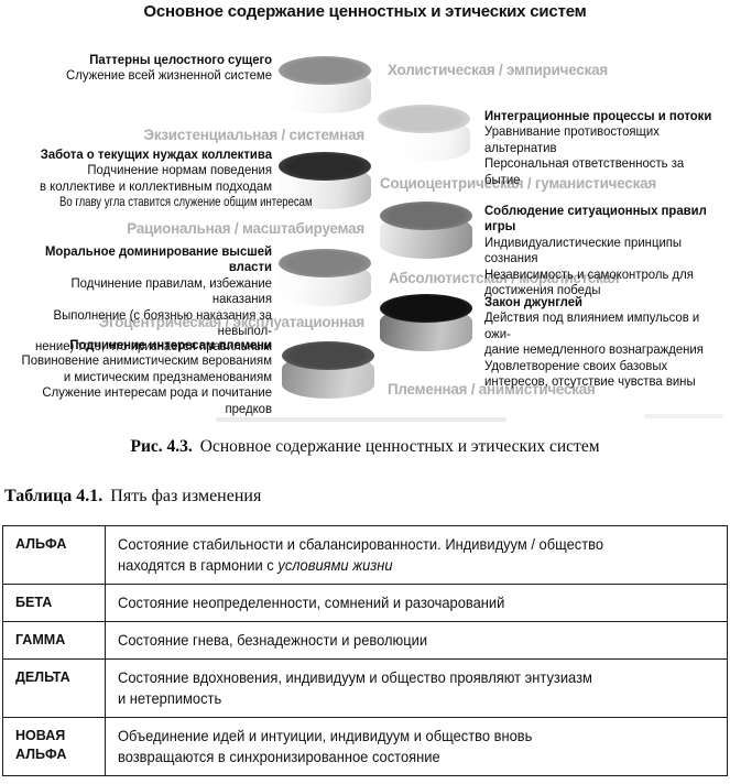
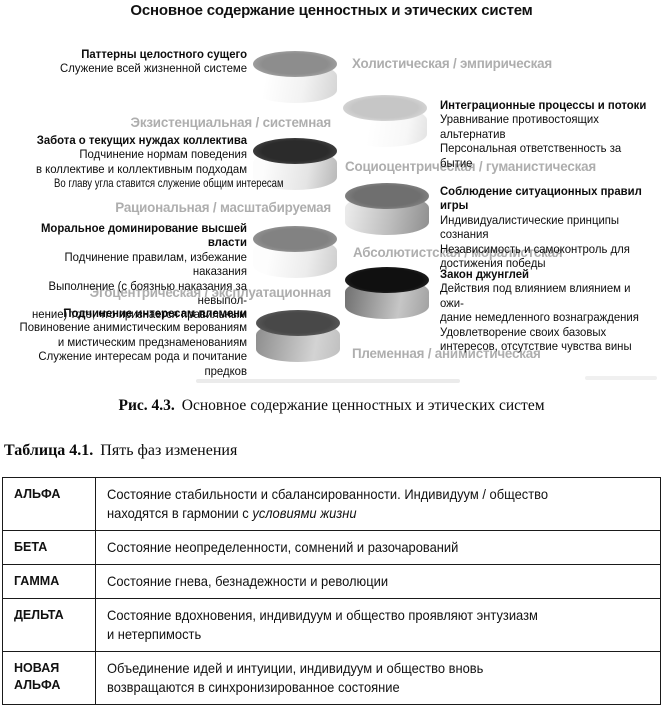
  Основное содержание ценностных и этических систем
  Холистическая / эмпирическая
  Экзистенциальная / системная
  Социоцентрическая / гуманистическая
  Рациональная / масштабируемая
  Абсолютистская / моралистская
  Эгоцентрическая / эксплуатационная
  Племенная / анимистическая
  Паттерны целостного сущего
  Служение всей жизненной системе
  Забота о текущих нуждах коллектива
  Подчинение нормам поведения
  в коллективе и коллективным подходам
  Во главу угла ставится служение общим интересам
  Моральное доминирование высшей власти
  Подчинение правилам, избежание наказания
  Выполнение (с боязнью наказания за невыпол-
  нение) того, что признается правильным
  Подчинение интересам племени
  Повиновение анимистическим верованиям
  и мистическим предзнаменованиям
  Служение интересам рода и почитание
  предков
  Интеграционные процессы и потоки
  Уравнивание противостоящих альтернатив
  Персональная ответственность за бытие
  Соблюдение ситуационных правил игры
  Индивидуалистические принципы сознания
  Независимость и самоконтроль для
  достижения победы
  Закон джунглей
- Действия под влиянием импульсов и ожи-
+ Действия под влиянием влиянием и ожи-
  дание немедленного вознаграждения
  Удовлетворение своих базовых
  интересов, отсутствие чувства вины
  Рис. 4.3. Основное содержание ценностных и этических систем
  Таблица 4.1. Пять фаз изменения
  АЛЬФА	Состояние стабильности и сбалансированности. Индивидуум / общество находятся в гармонии с условиями жизни
  БЕТА	Состояние неопределенности, сомнений и разочарований
  ГАММА	Состояние гнева, безнадежности и революции
  ДЕЛЬТА	Состояние вдохновения, индивидуум и общество проявляют энтузиазм и нетерпимость
  НОВАЯ АЛЬФА	Объединение идей и интуиции, индивидуум и общество вновь возвращаются в синхронизированное состояние
